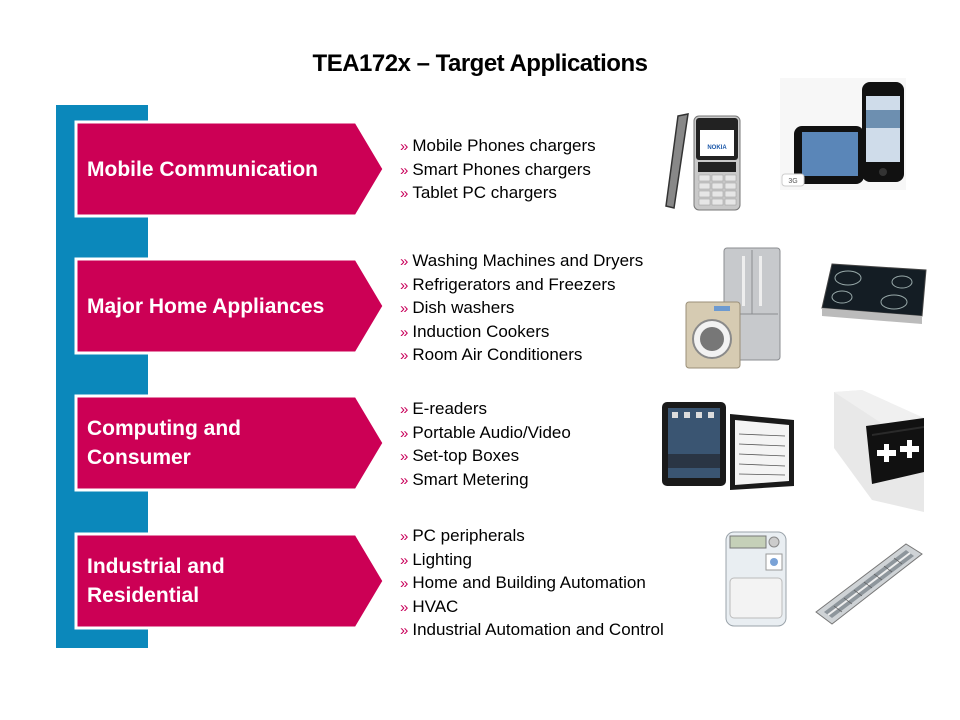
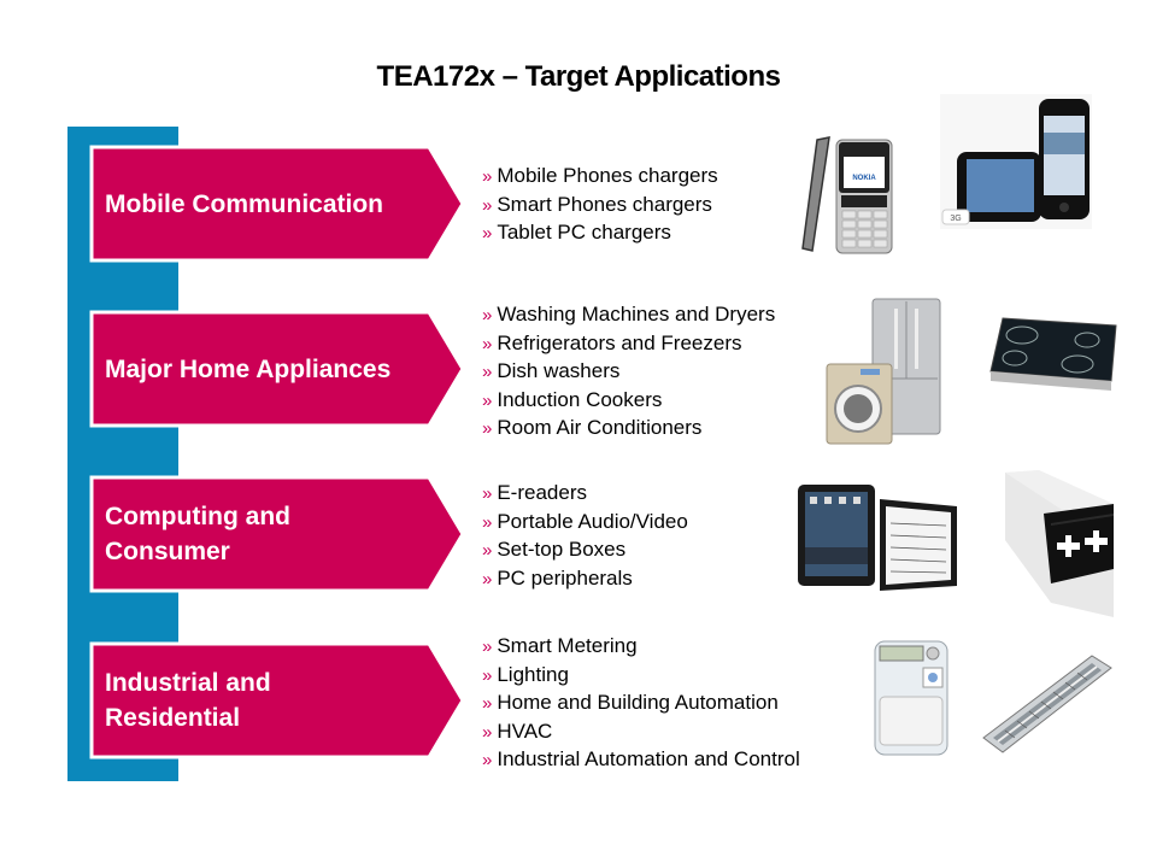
  TEA172x – Target Applications
  Mobile Communication
  » Mobile Phones chargers
  » Smart Phones chargers
  » Tablet PC chargers
  Major Home Appliances
  » Washing Machines and Dryers
  » Refrigerators and Freezers
  » Dish washers
  » Induction Cookers
  » Room Air Conditioners
  Computing and Consumer
  » E-readers
  » Portable Audio/Video
  » Set-top Boxes
- » Smart Metering
+ » PC peripherals
  Industrial and Residential
- » PC peripherals
+ » Smart Metering
  » Lighting
  » Home and Building Automation
  » HVAC
  » Industrial Automation and Control
